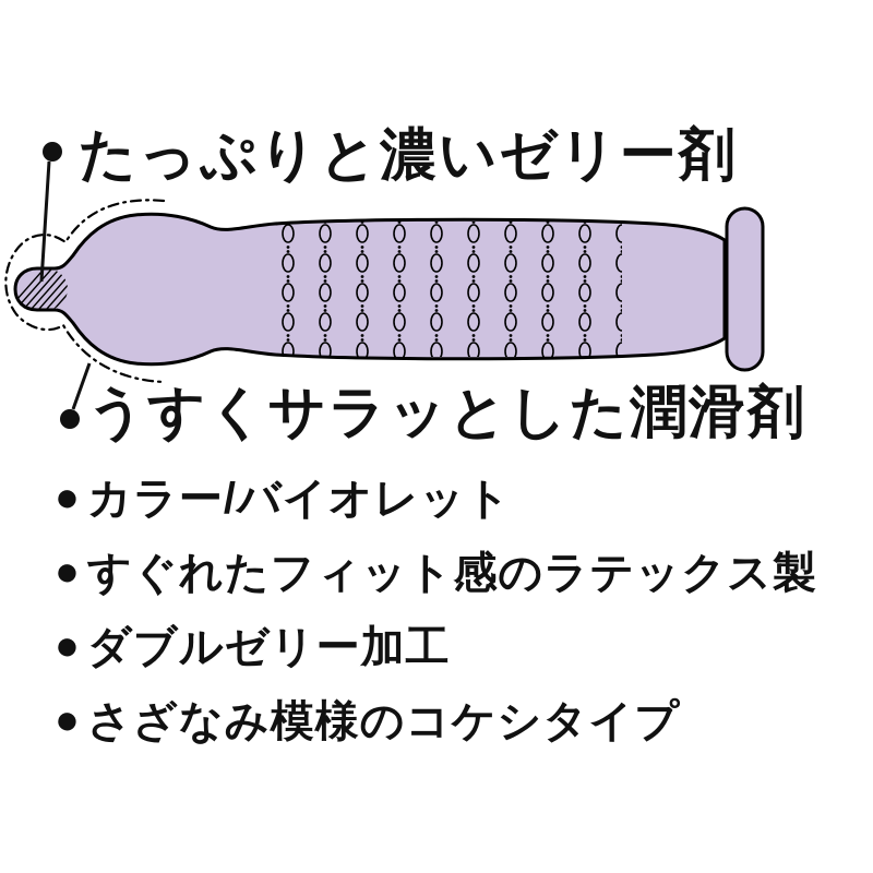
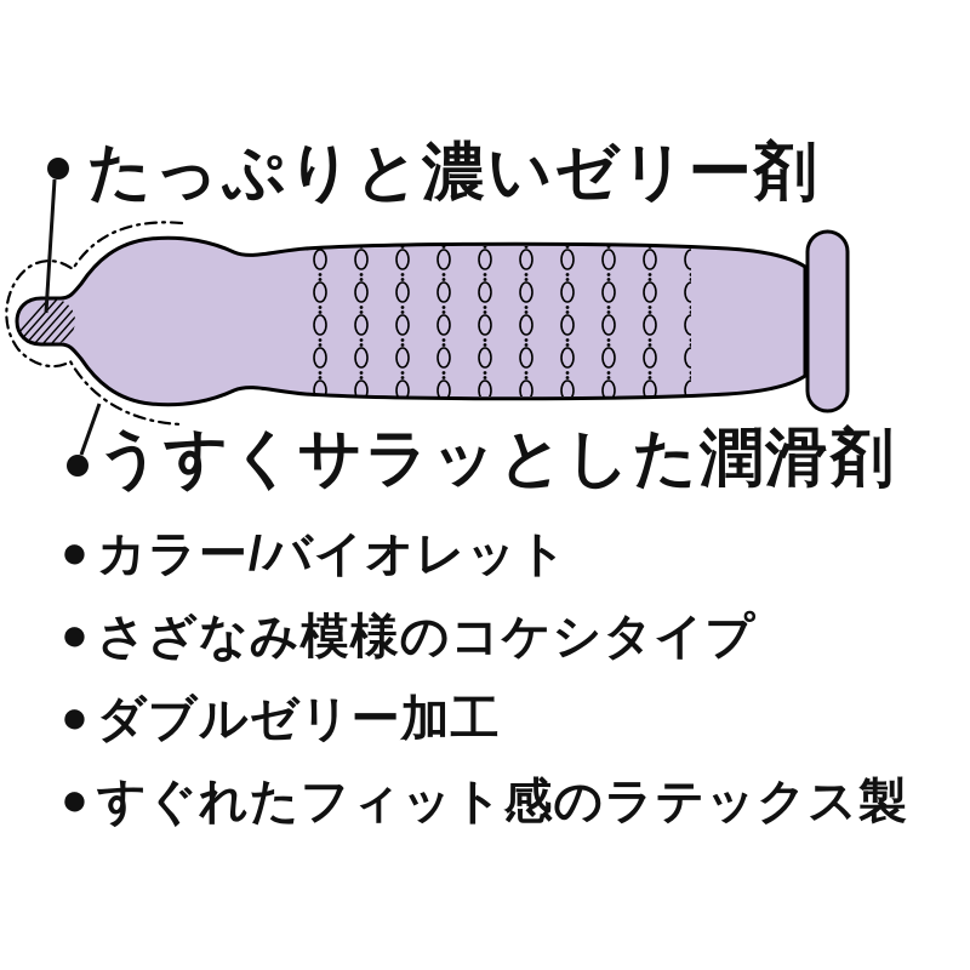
  たっぷりと濃いゼリー剤
  うすくサラッとした潤滑剤
  ●
  カラー/バイオレット
  ●
- すぐれたフィット感のラテックス製
+ さざなみ模様のコケシタイプ
  ●
  ダブルゼリー加工
  ●
- さざなみ模様のコケシタイプ
+ すぐれたフィット感のラテックス製
